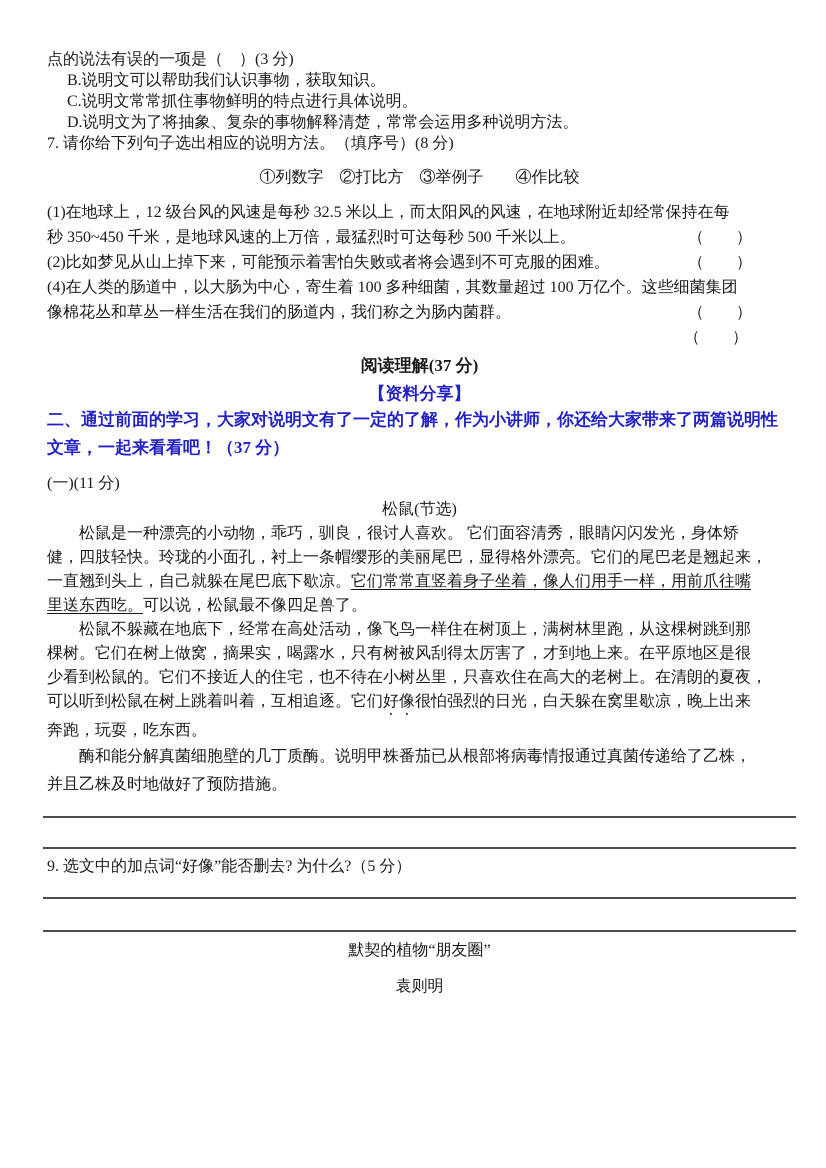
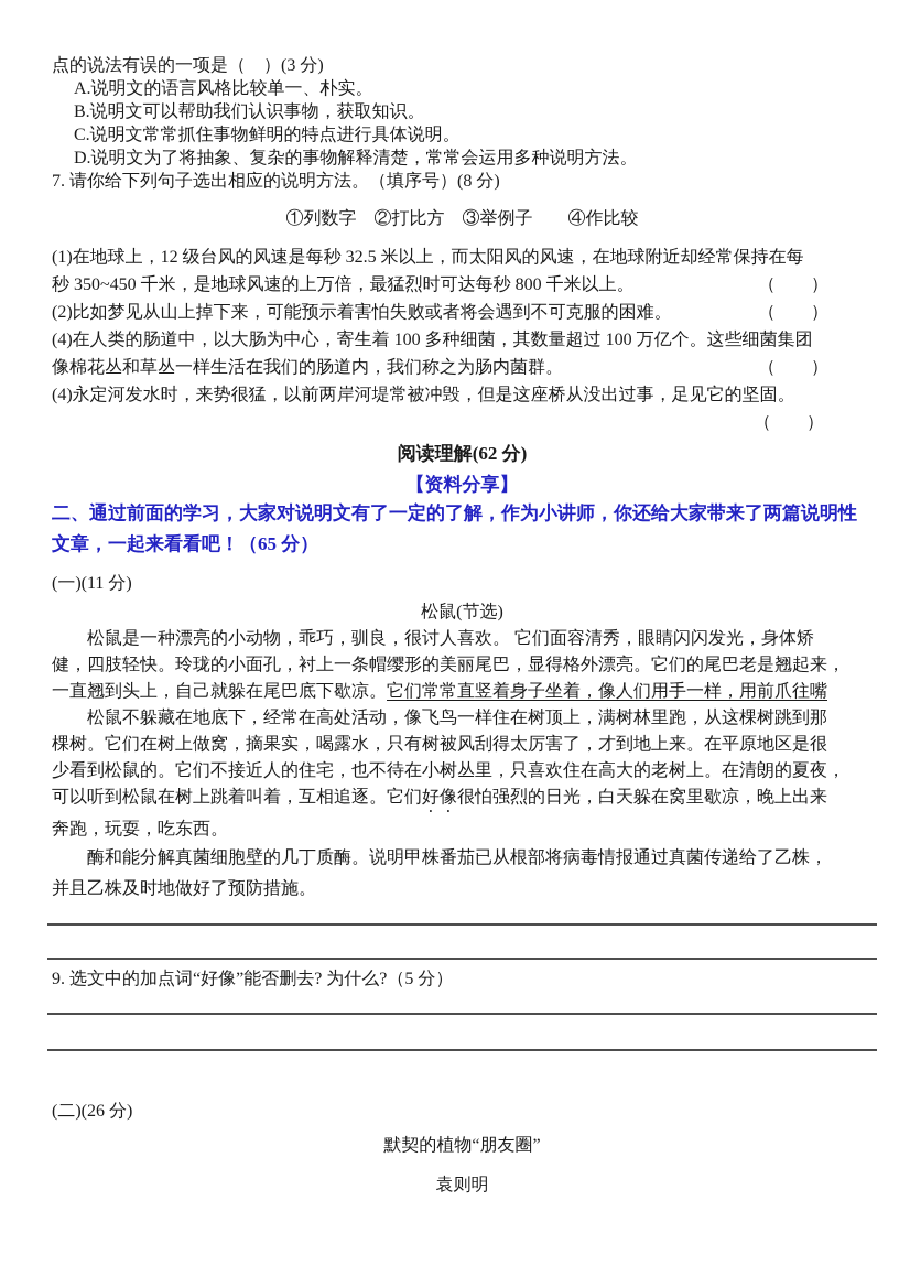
  点的说法有误的一项是（ ）(3 分)
+ A.说明文的语言风格比较单一、朴实。
  B.说明文可以帮助我们认识事物，获取知识。
  C.说明文常常抓住事物鲜明的特点进行具体说明。
  D.说明文为了将抽象、复杂的事物解释清楚，常常会运用多种说明方法。
  7. 请你给下列句子选出相应的说明方法。（填序号）(8 分)
  ①列数字 ②打比方 ③举例子 ④作比较
  (1)在地球上，12 级台风的风速是每秒 32.5 米以上，而太阳风的风速，在地球附近却经常保持在每
- 秒 350~450 千米，是地球风速的上万倍，最猛烈时可达每秒 500 千米以上。
+ 秒 350~450 千米，是地球风速的上万倍，最猛烈时可达每秒 800 千米以上。
  （ ）
  (2)比如梦见从山上掉下来，可能预示着害怕失败或者将会遇到不可克服的困难。
  （ ）
  (4)在人类的肠道中，以大肠为中心，寄生着 100 多种细菌，其数量超过 100 万亿个。这些细菌集团
  像棉花丛和草丛一样生活在我们的肠道内，我们称之为肠内菌群。
  （ ）
+ (4)永定河发水时，来势很猛，以前两岸河堤常被冲毁，但是这座桥从没出过事，足见它的坚固。
  （ ）
- 阅读理解(37 分)
+ 阅读理解(62 分)
  【资料分享】
  二、通过前面的学习，大家对说明文有了一定的了解，作为小讲师，你还给大家带来了两篇说明性
- 文章，一起来看看吧！（37 分）
+ 文章，一起来看看吧！（65 分）
  (一)(11 分)
  松鼠(节选)
  松鼠是一种漂亮的小动物，乖巧，驯良，很讨人喜欢。 它们面容清秀，眼睛闪闪发光，身体矫
  健，四肢轻快。玲珑的小面孔，衬上一条帽缨形的美丽尾巴，显得格外漂亮。它们的尾巴老是翘起来，
  一直翘到头上，自己就躲在尾巴底下歇凉。它们常常直竖着身子坐着，像人们用手一样，用前爪往嘴
- 里送东西吃。可以说，松鼠最不像四足兽了。
  松鼠不躲藏在地底下，经常在高处活动，像飞鸟一样住在树顶上，满树林里跑，从这棵树跳到那
  棵树。它们在树上做窝，摘果实，喝露水，只有树被风刮得太厉害了，才到地上来。在平原地区是很
  少看到松鼠的。它们不接近人的住宅，也不待在小树丛里，只喜欢住在高大的老树上。在清朗的夏夜，
  可以听到松鼠在树上跳着叫着，互相追逐。它们好像很怕强烈的日光，白天躲在窝里歇凉，晚上出来
  奔跑，玩耍，吃东西。
  酶和能分解真菌细胞壁的几丁质酶。说明甲株番茄已从根部将病毒情报通过真菌传递给了乙株，
  并且乙株及时地做好了预防措施。
  9. 选文中的加点词“好像”能否删去? 为什么?（5 分）
+ (二)(26 分)
  默契的植物“朋友圈”
  袁则明
